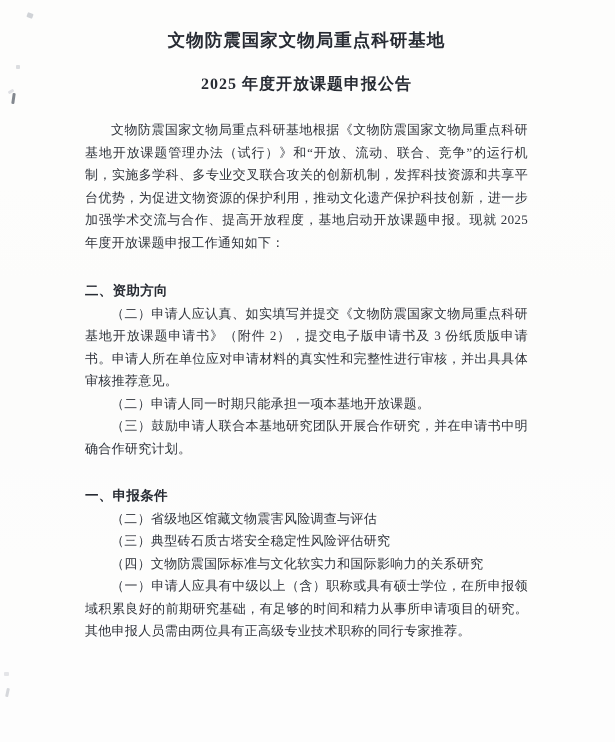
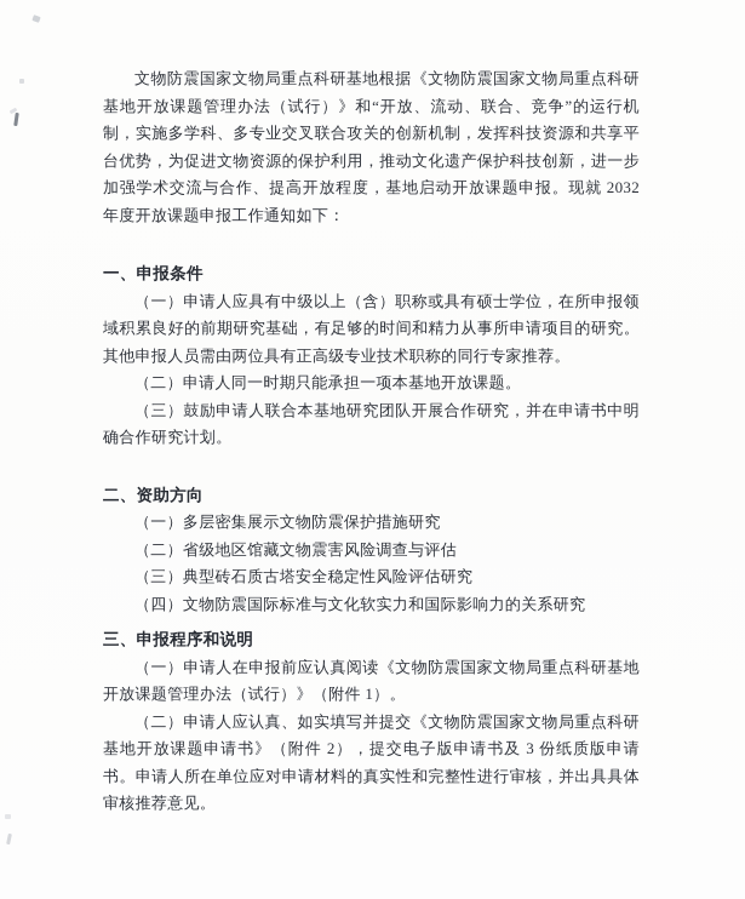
- 文物防震国家文物局重点科研基地
- 2025 年度开放课题申报公告
- 文物防震国家文物局重点科研基地根据《文物防震国家文物局重点科研基地开放课题管理办法（试行）》和“开放、流动、联合、竞争”的运行机制，实施多学科、多专业交叉联合攻关的创新机制，发挥科技资源和共享平台优势，为促进文物资源的保护利用，推动文化遗产保护科技创新，进一步加强学术交流与合作、提高开放程度，基地启动开放课题申报。现就 2025 年度开放课题申报工作通知如下：
+ 文物防震国家文物局重点科研基地根据《文物防震国家文物局重点科研基地开放课题管理办法（试行）》和“开放、流动、联合、竞争”的运行机制，实施多学科、多专业交叉联合攻关的创新机制，发挥科技资源和共享平台优势，为促进文物资源的保护利用，推动文化遗产保护科技创新，进一步加强学术交流与合作、提高开放程度，基地启动开放课题申报。现就 2032 年度开放课题申报工作通知如下：
- 二、资助方向
+ 一、申报条件
- （二）申请人应认真、如实填写并提交《文物防震国家文物局重点科研基地开放课题申请书》（附件 2），提交电子版申请书及 3 份纸质版申请书。申请人所在单位应对申请材料的真实性和完整性进行审核，并出具具体审核推荐意见。
+ （一）申请人应具有中级以上（含）职称或具有硕士学位，在所申报领域积累良好的前期研究基础，有足够的时间和精力从事所申请项目的研究。其他申报人员需由两位具有正高级专业技术职称的同行专家推荐。
  （二）申请人同一时期只能承担一项本基地开放课题。
  （三）鼓励申请人联合本基地研究团队开展合作研究，并在申请书中明确合作研究计划。
- 一、申报条件
+ 二、资助方向
+ （一）多层密集展示文物防震保护措施研究
  （二）省级地区馆藏文物震害风险调查与评估
  （三）典型砖石质古塔安全稳定性风险评估研究
  （四）文物防震国际标准与文化软实力和国际影响力的关系研究
+ 三、申报程序和说明
+ （一）申请人在申报前应认真阅读《文物防震国家文物局重点科研基地开放课题管理办法（试行）》（附件 1）。
- （一）申请人应具有中级以上（含）职称或具有硕士学位，在所申报领域积累良好的前期研究基础，有足够的时间和精力从事所申请项目的研究。其他申报人员需由两位具有正高级专业技术职称的同行专家推荐。
+ （二）申请人应认真、如实填写并提交《文物防震国家文物局重点科研基地开放课题申请书》（附件 2），提交电子版申请书及 3 份纸质版申请书。申请人所在单位应对申请材料的真实性和完整性进行审核，并出具具体审核推荐意见。
